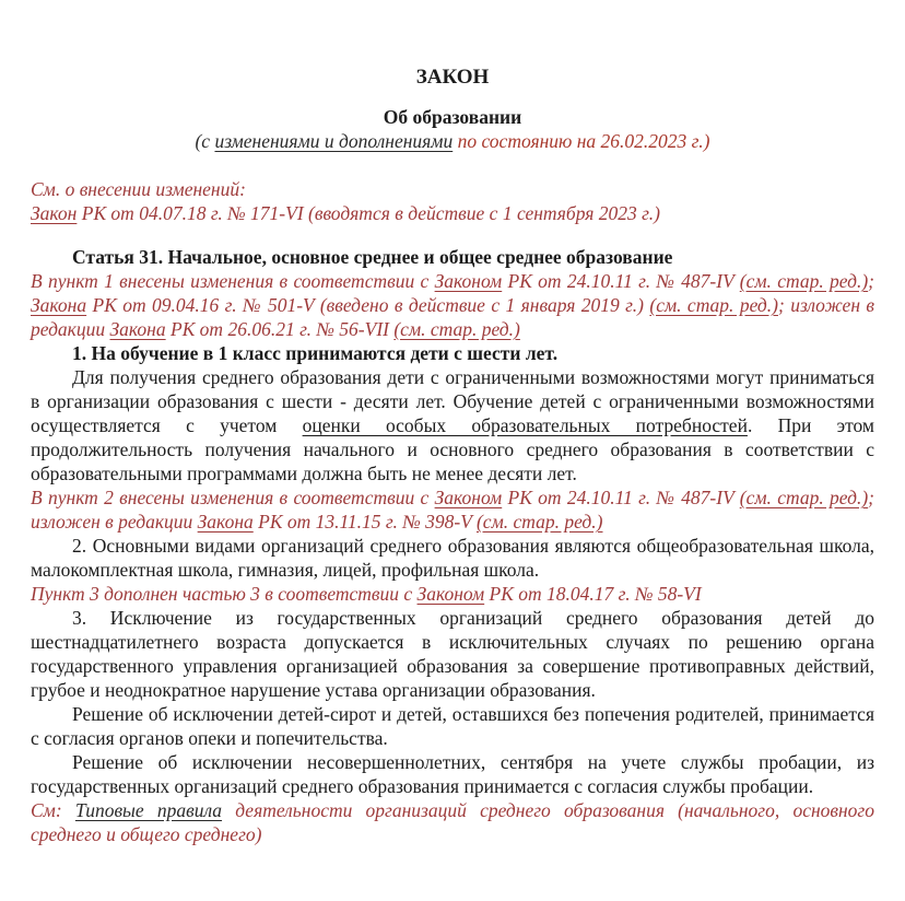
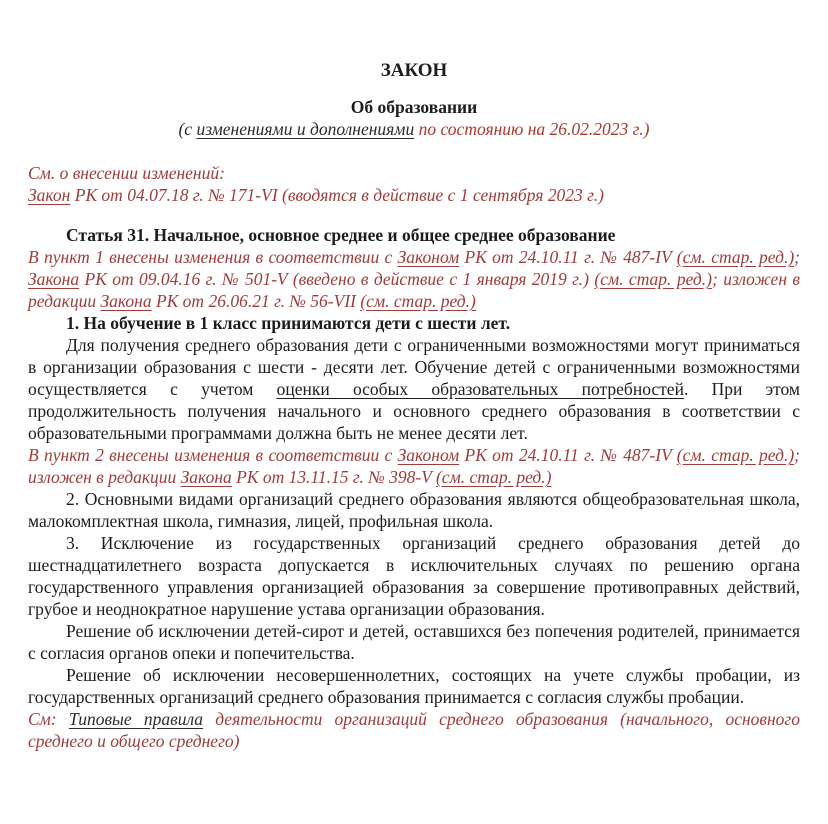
  ЗАКОН
  Об образовании
  (с изменениями и дополнениями по состоянию на 26.02.2023 г.)
  См. о внесении изменений:
  Закон РК от 04.07.18 г. № 171-VI (вводятся в действие с 1 сентября 2023 г.)
  Статья 31. Начальное, основное среднее и общее среднее образование
  В пункт 1 внесены изменения в соответствии с Законом РК от 24.10.11 г. № 487-IV (см. стар. ред.); Закона РК от 09.04.16 г. № 501-V (введено в действие с 1 января 2019 г.) (см. стар. ред.); изложен в редакции Закона РК от 26.06.21 г. № 56-VII (см. стар. ред.)
  1. На обучение в 1 класс принимаются дети с шести лет.
  Для получения среднего образования дети с ограниченными возможностями могут приниматься в организации образования с шести - десяти лет. Обучение детей с ограниченными возможностями осуществляется с учетом оценки особых образовательных потребностей. При этом продолжительность получения начального и основного среднего образования в соответствии с образовательными программами должна быть не менее десяти лет.
  В пункт 2 внесены изменения в соответствии с Законом РК от 24.10.11 г. № 487-IV (см. стар. ред.); изложен в редакции Закона РК от 13.11.15 г. № 398-V (см. стар. ред.)
  2. Основными видами организаций среднего образования являются общеобразовательная школа, малокомплектная школа, гимназия, лицей, профильная школа.
- Пункт 3 дополнен частью 3 в соответствии с Законом РК от 18.04.17 г. № 58-VI
  3. Исключение из государственных организаций среднего образования детей до шестнадцатилетнего возраста допускается в исключительных случаях по решению органа государственного управления организацией образования за совершение противоправных действий, грубое и неоднократное нарушение устава организации образования.
  Решение об исключении детей-сирот и детей, оставшихся без попечения родителей, принимается с согласия органов опеки и попечительства.
- Решение об исключении несовершеннолетних, сентября на учете службы пробации, из государственных организаций среднего образования принимается с согласия службы пробации.
+ Решение об исключении несовершеннолетних, состоящих на учете службы пробации, из государственных организаций среднего образования принимается с согласия службы пробации.
  См: Типовые правила деятельности организаций среднего образования (начального, основного среднего и общего среднего)
